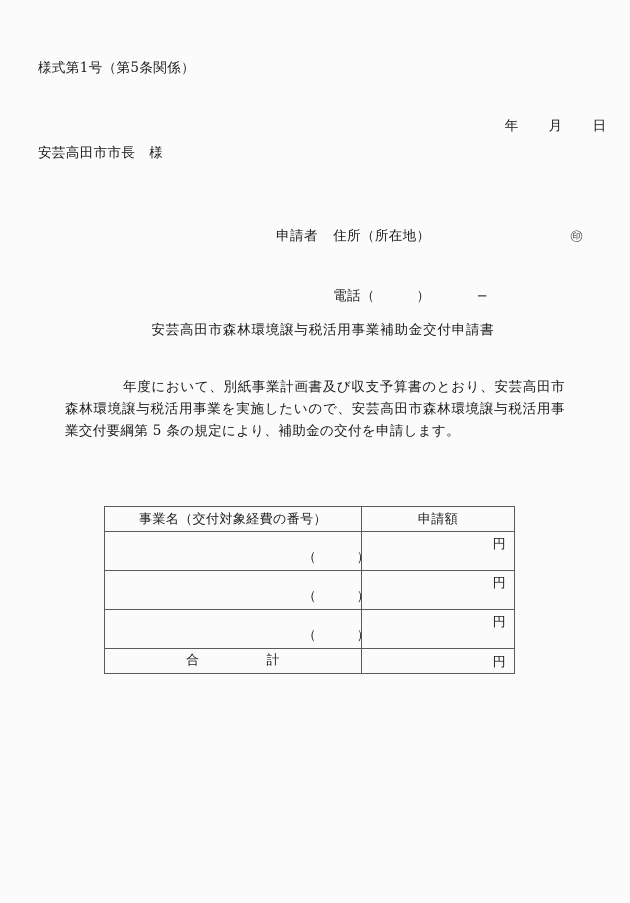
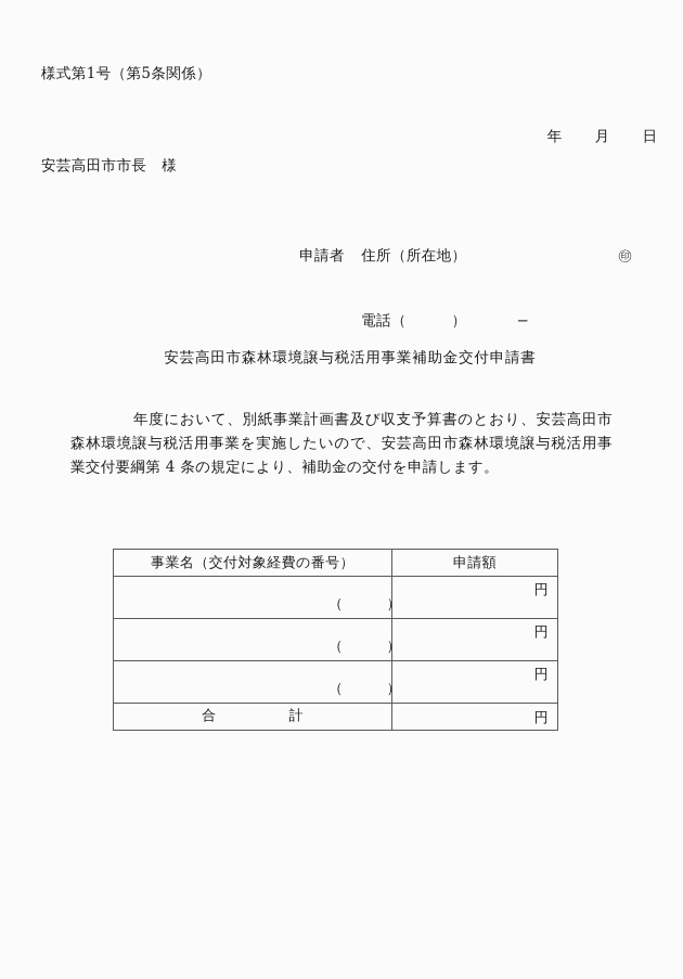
  様式第1号（第5条関係）
  年 月 日
  安芸高田市市長 様
  申請者 住所（所在地）
  ㊞
  電話（ ） −
  安芸高田市森林環境譲与税活用事業補助金交付申請書
- 年度において、別紙事業計画書及び収支予算書のとおり、安芸高田市森林環境譲与税活用事業を実施したいので、安芸高田市森林環境譲与税活用事業交付要綱第 5 条の規定により、補助金の交付を申請します。
+ 年度において、別紙事業計画書及び収支予算書のとおり、安芸高田市森林環境譲与税活用事業を実施したいので、安芸高田市森林環境譲与税活用事業交付要綱第 4 条の規定により、補助金の交付を申請します。
  事業名（交付対象経費の番号）	申請額
  （ ）	円
  （ ）	円
  （ ）	円
  合 計	円
